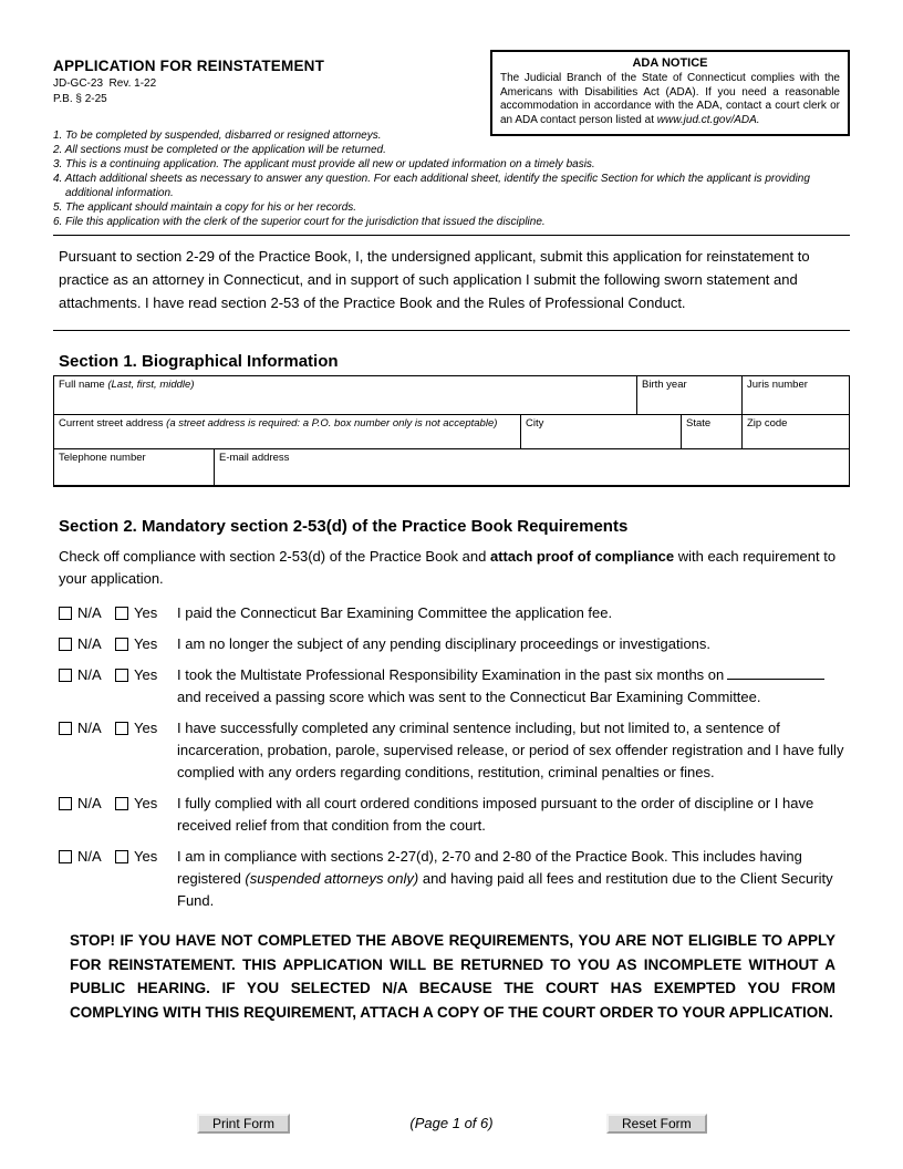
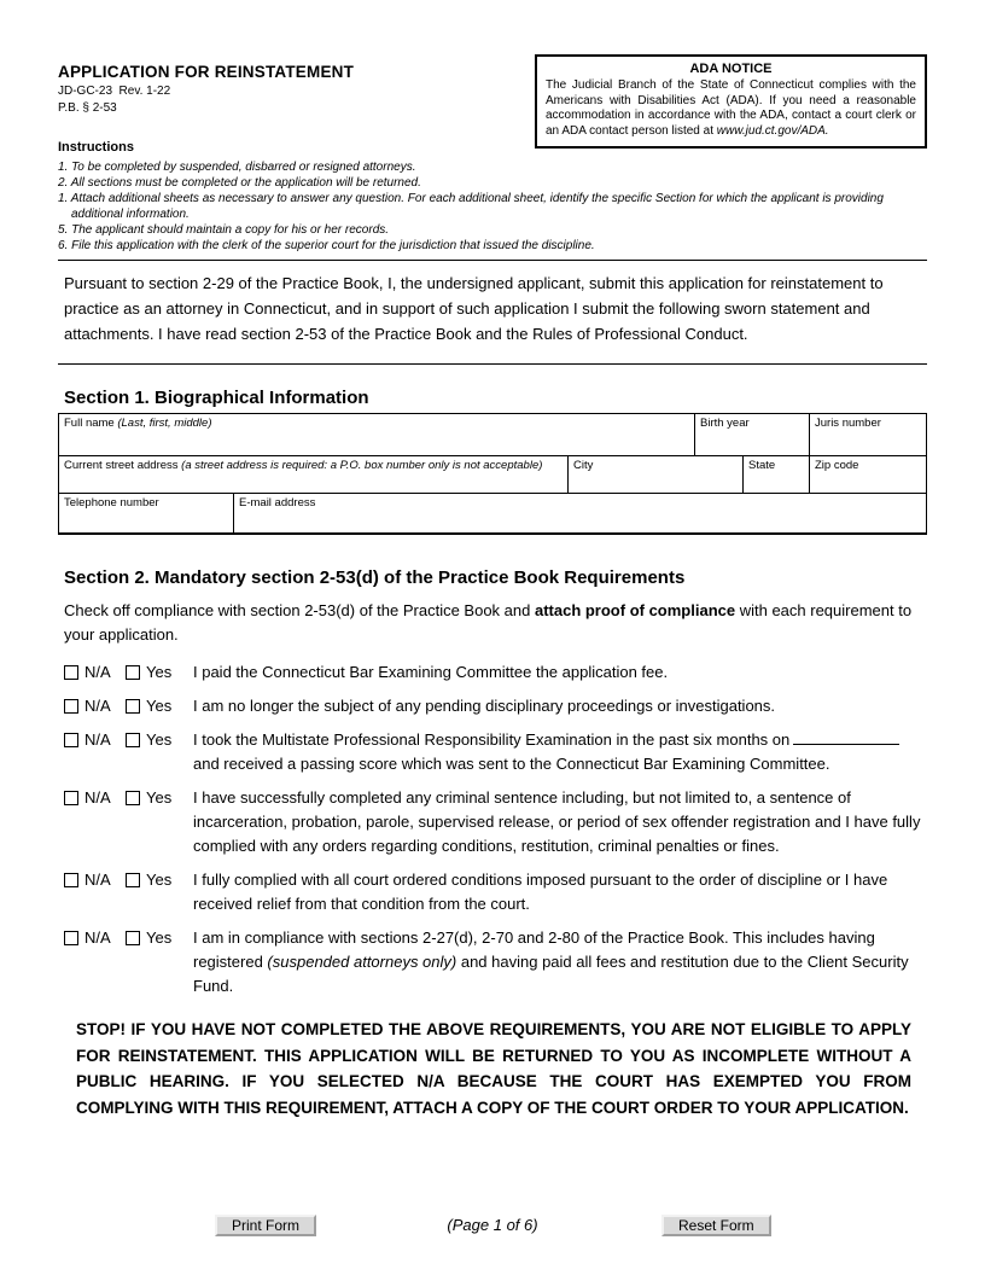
  ADA NOTICE
  The Judicial Branch of the State of Connecticut complies with the Americans with Disabilities Act (ADA). If you need a reasonable accommodation in accordance with the ADA, contact a court clerk or an ADA contact person listed at www.jud.ct.gov/ADA.
  APPLICATION FOR REINSTATEMENT
  JD-GC-23 Rev. 1-22
- P.B. § 2-25
+ P.B. § 2-53
+ Instructions
  1. To be completed by suspended, disbarred or resigned attorneys.
  2. All sections must be completed or the application will be returned.
- 3. This is a continuing application. The applicant must provide all new or updated information on a timely basis.
- 4. Attach additional sheets as necessary to answer any question. For each additional sheet, identify the specific Section for which the applicant is providing additional information.
+ 1. Attach additional sheets as necessary to answer any question. For each additional sheet, identify the specific Section for which the applicant is providing additional information.
  5. The applicant should maintain a copy for his or her records.
  6. File this application with the clerk of the superior court for the jurisdiction that issued the discipline.
  Pursuant to section 2-29 of the Practice Book, I, the undersigned applicant, submit this application for reinstatement to practice as an attorney in Connecticut, and in support of such application I submit the following sworn statement and attachments. I have read section 2-53 of the Practice Book and the Rules of Professional Conduct.
  Section 1. Biographical Information
  Full name (Last, first, middle)
  Birth year
  Juris number
  Current street address (a street address is required: a P.O. box number only is not acceptable)
  City
  State
  Zip code
  Telephone number
  E-mail address
  Section 2. Mandatory section 2-53(d) of the Practice Book Requirements
  Check off compliance with section 2-53(d) of the Practice Book and attach proof of compliance with each requirement to your application.
  N/A
  Yes
  I paid the Connecticut Bar Examining Committee the application fee.
  N/A
  Yes
  I am no longer the subject of any pending disciplinary proceedings or investigations.
  N/A
  Yes
  I took the Multistate Professional Responsibility Examination in the past six months on
  and received a passing score which was sent to the Connecticut Bar Examining Committee.
  N/A
  Yes
  I have successfully completed any criminal sentence including, but not limited to, a sentence of incarceration, probation, parole, supervised release, or period of sex offender registration and I have fully complied with any orders regarding conditions, restitution, criminal penalties or fines.
  N/A
  Yes
  I fully complied with all court ordered conditions imposed pursuant to the order of discipline or I have received relief from that condition from the court.
  N/A
  Yes
  I am in compliance with sections 2-27(d), 2-70 and 2-80 of the Practice Book. This includes having registered (suspended attorneys only) and having paid all fees and restitution due to the Client Security Fund.
  STOP! IF YOU HAVE NOT COMPLETED THE ABOVE REQUIREMENTS, YOU ARE NOT ELIGIBLE TO APPLY FOR REINSTATEMENT. THIS APPLICATION WILL BE RETURNED TO YOU AS INCOMPLETE WITHOUT A PUBLIC HEARING. IF YOU SELECTED N/A BECAUSE THE COURT HAS EXEMPTED YOU FROM COMPLYING WITH THIS REQUIREMENT, ATTACH A COPY OF THE COURT ORDER TO YOUR APPLICATION.
  Print Form
  (Page 1 of 6)
  Reset Form
